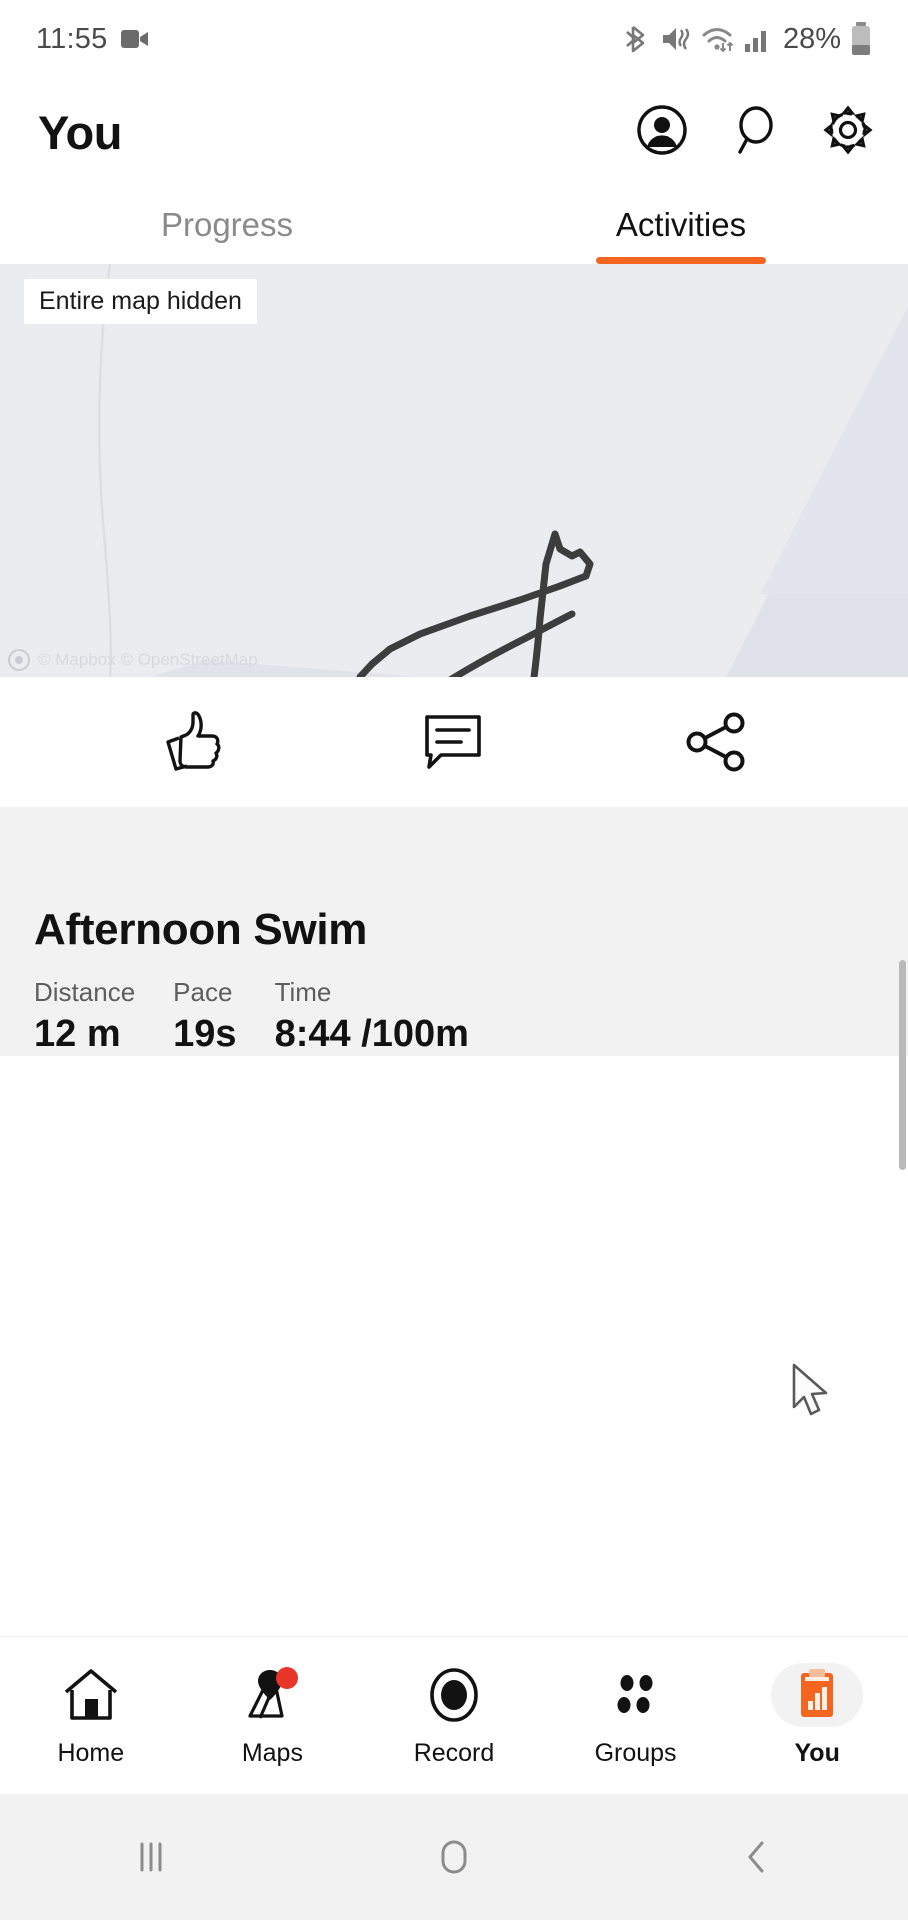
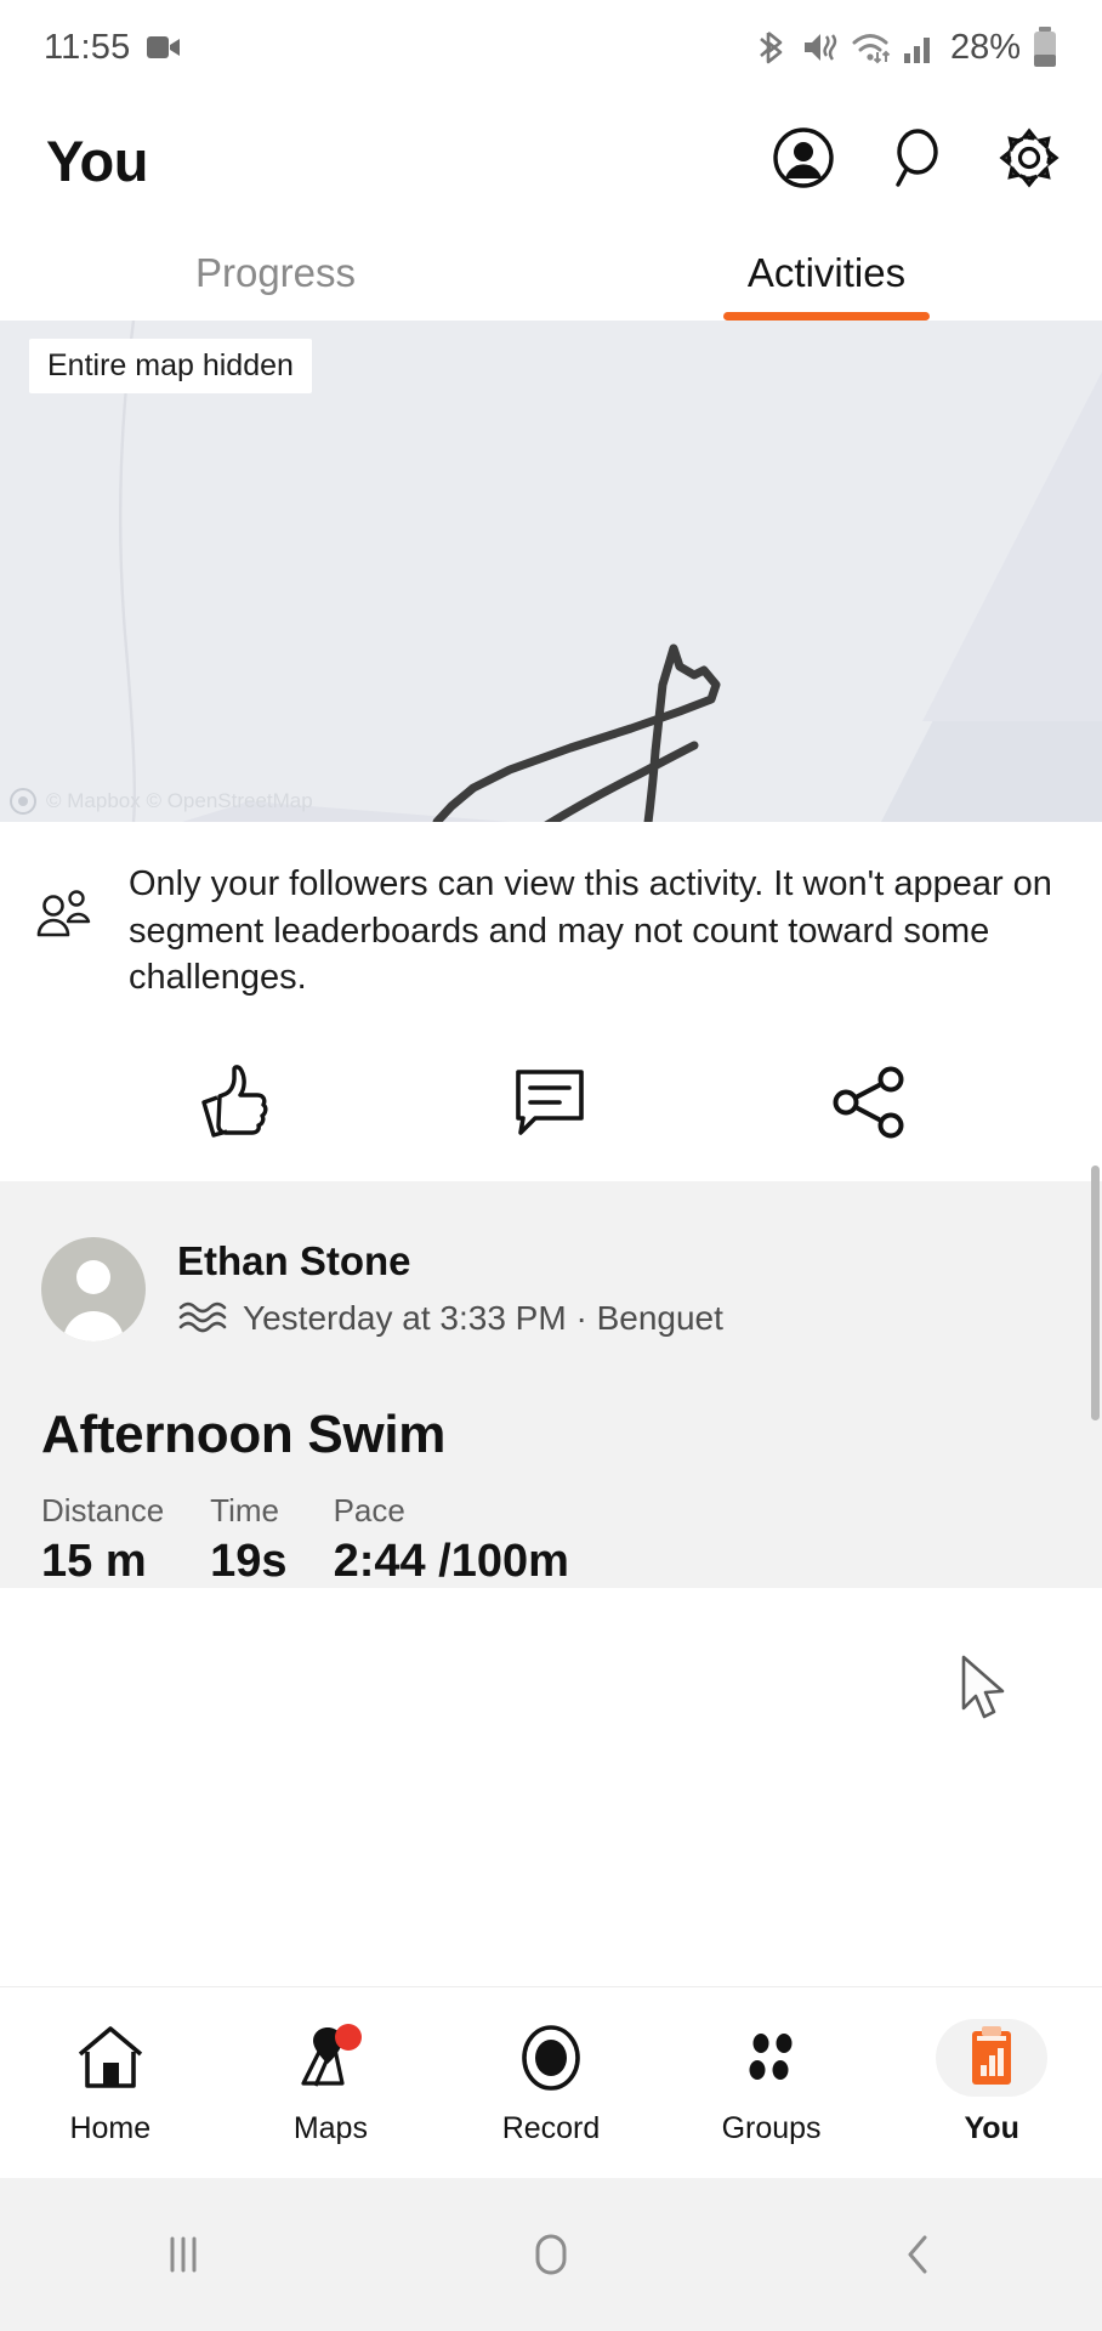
  11:55
  28%
  You
  Progress
  Activities
  Entire map hidden
+ Only your followers can view this activity. It won't appear on segment leaderboards and may not count toward some challenges.
+ Ethan Stone
+ Yesterday at 3:33 PM · Benguet
  Afternoon Swim
  Distance
- 12 m
+ 15 m
- Pace
+ Time
  19s
- Time
+ Pace
- 8:44 /100m
+ 2:44 /100m
  Home
  Maps
  Record
  Groups
  You
